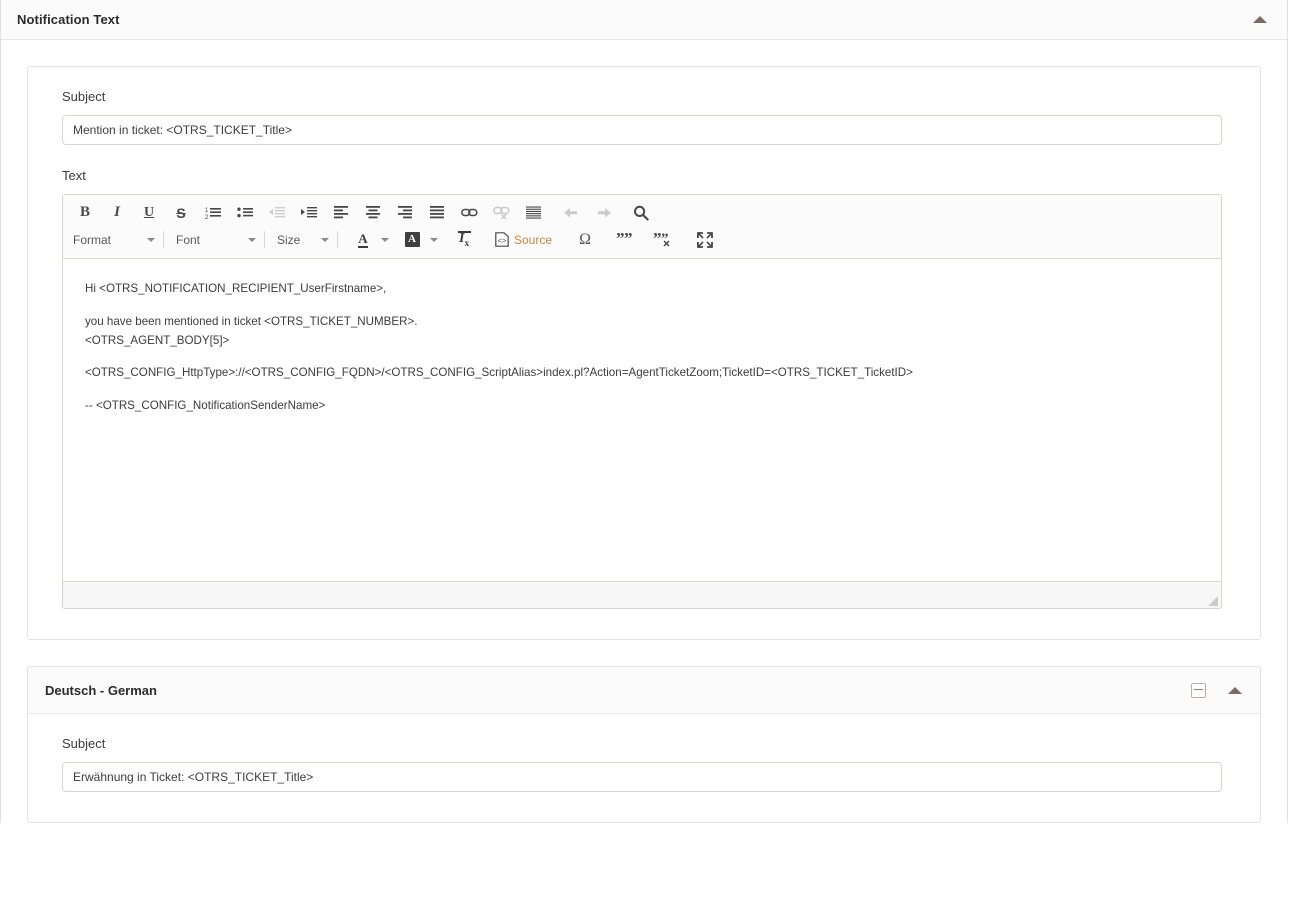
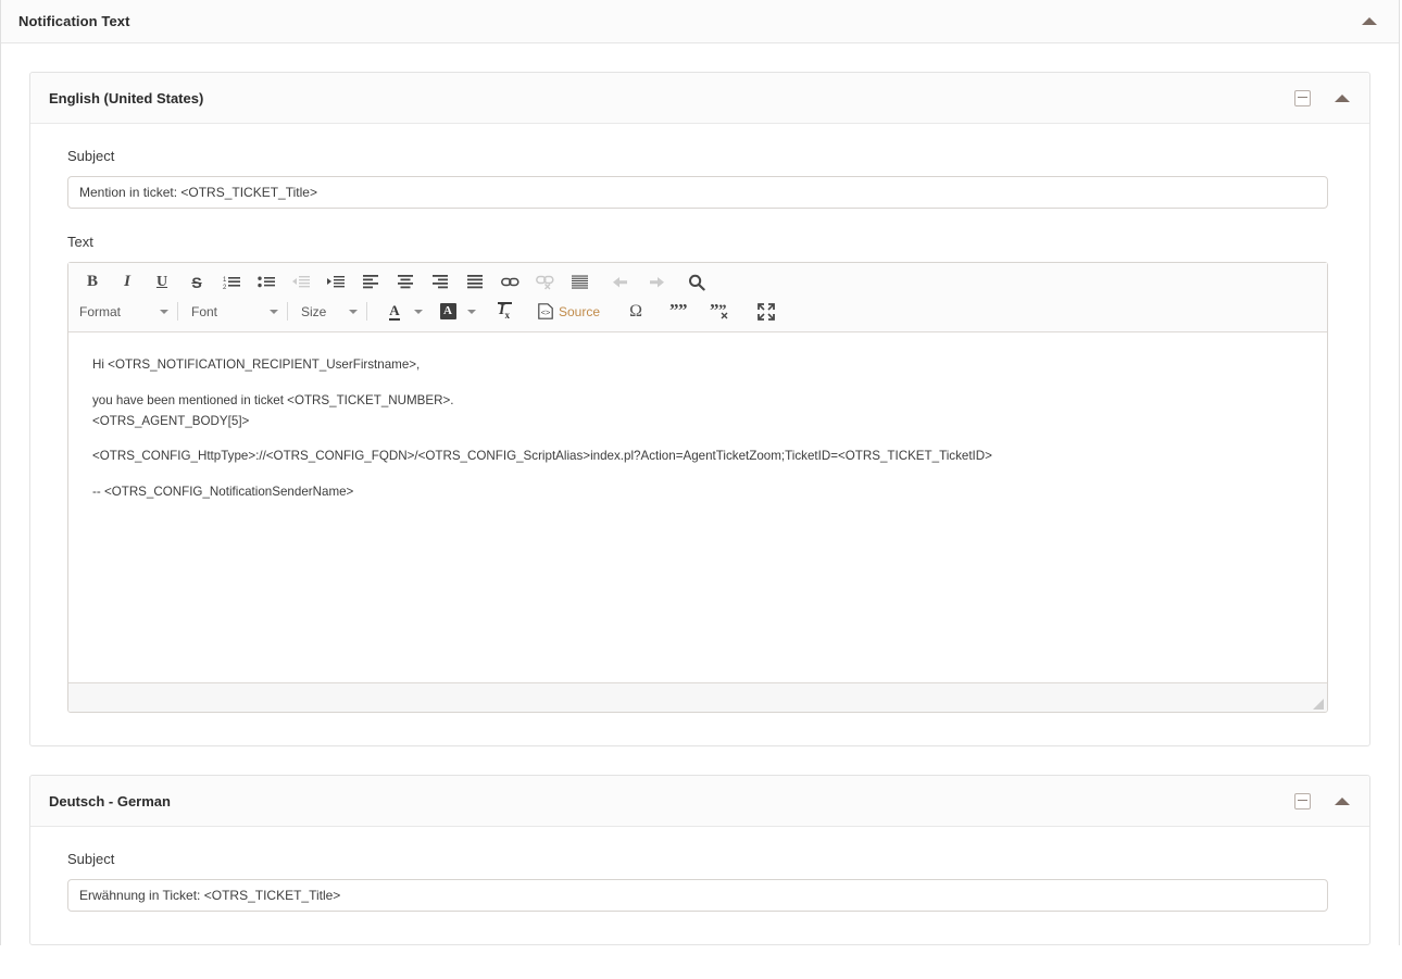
  Notification Text
+ English (United States)
  Subject
  Mention in ticket: <OTRS_TICKET_Title>
  Text
  B
  I
  U
  S
  Format
  Font
  Size
  A
  A
  Ix
  <>
  Source
  Ω
  ”
  ”
  ”
  ”
  Hi <OTRS_NOTIFICATION_RECIPIENT_UserFirstname>,
  you have been mentioned in ticket <OTRS_TICKET_NUMBER>.
  <OTRS_AGENT_BODY[5]>
  <OTRS_CONFIG_HttpType>://<OTRS_CONFIG_FQDN>/<OTRS_CONFIG_ScriptAlias>index.pl?Action=AgentTicketZoom;TicketID=<OTRS_TICKET_TicketID>
  -- <OTRS_CONFIG_NotificationSenderName>
  Deutsch - German
  Subject
  Erwähnung in Ticket: <OTRS_TICKET_Title>
